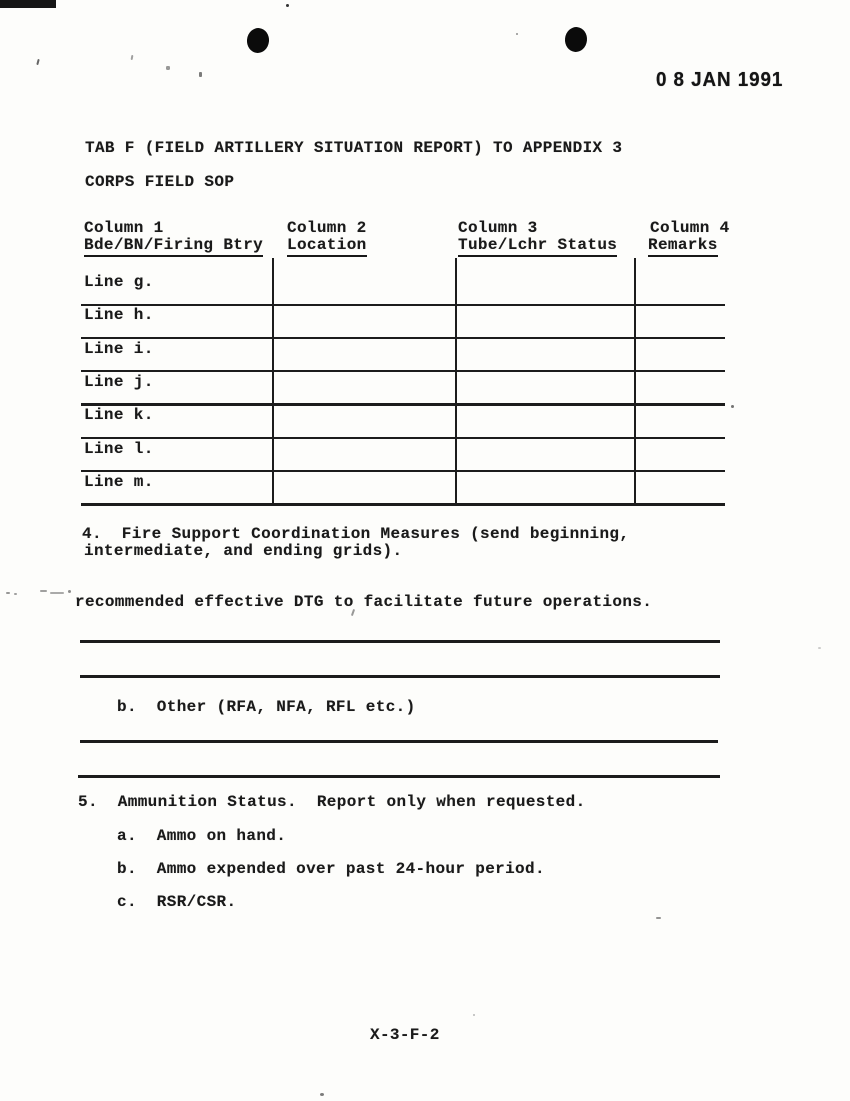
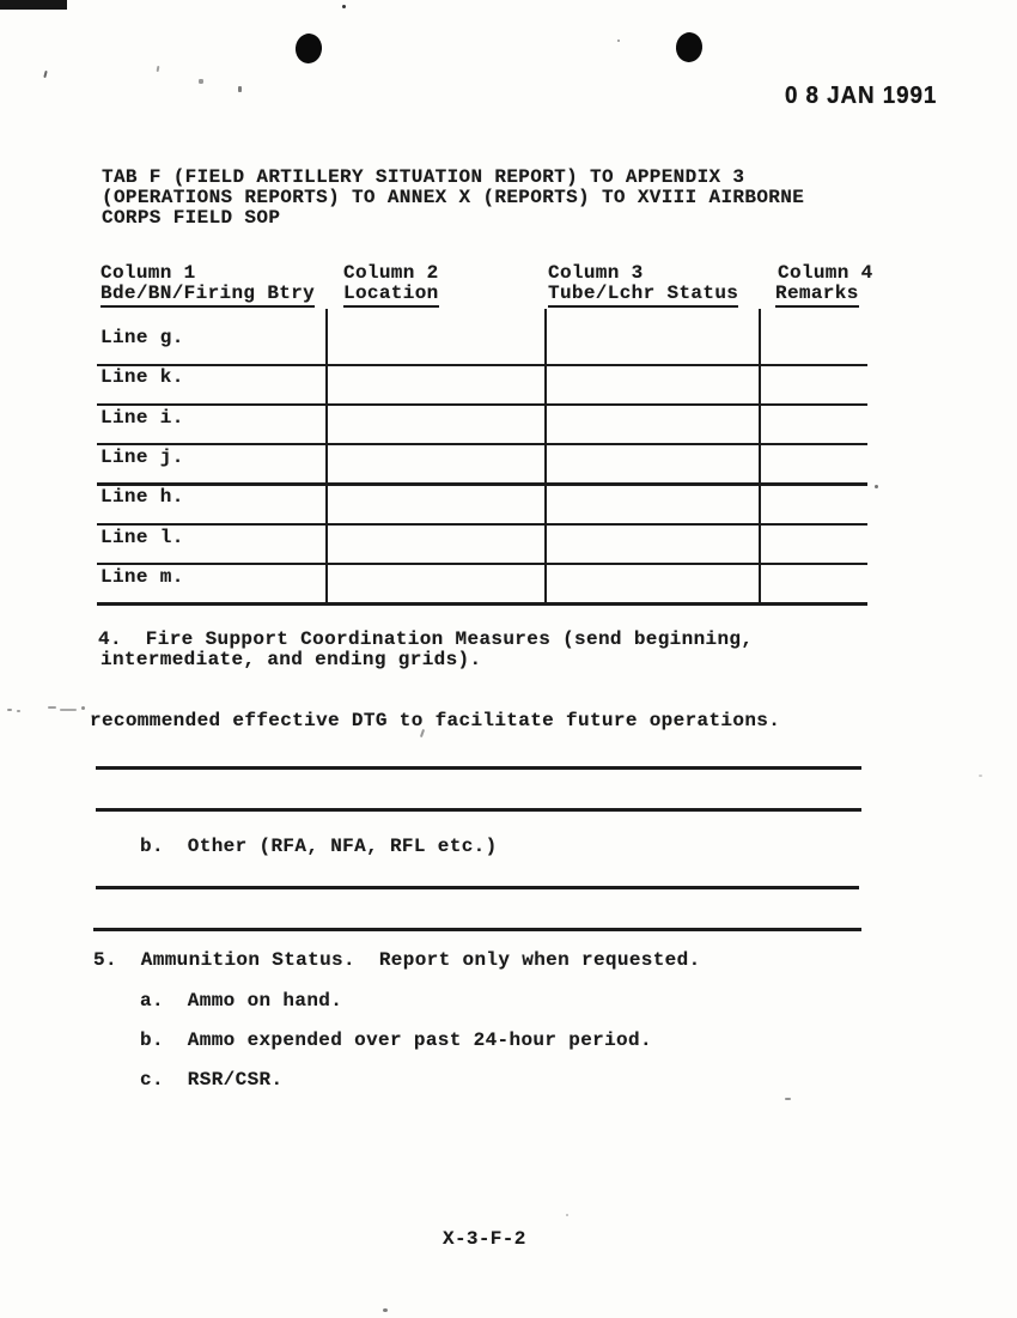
  0 8 JAN 1991
  TAB F (FIELD ARTILLERY SITUATION REPORT) TO APPENDIX 3
+ (OPERATIONS REPORTS) TO ANNEX X (REPORTS) TO XVIII AIRBORNE
  CORPS FIELD SOP
  Column 1
  Column 2
  Column 3
  Column 4
  Bde/BN/Firing Btry
  Location
  Tube/Lchr Status
  Remarks
  Line g.
- Line h.
+ Line k.
  Line i.
  Line j.
- Line k.
+ Line h.
  Line l.
  Line m.
  4. Fire Support Coordination Measures (send beginning,
  intermediate, and ending grids).
  recommended effective DTG to facilitate future operations.
  b. Other (RFA, NFA, RFL etc.)
  5. Ammunition Status. Report only when requested.
  a. Ammo on hand.
  b. Ammo expended over past 24-hour period.
  c. RSR/CSR.
  X-3-F-2
